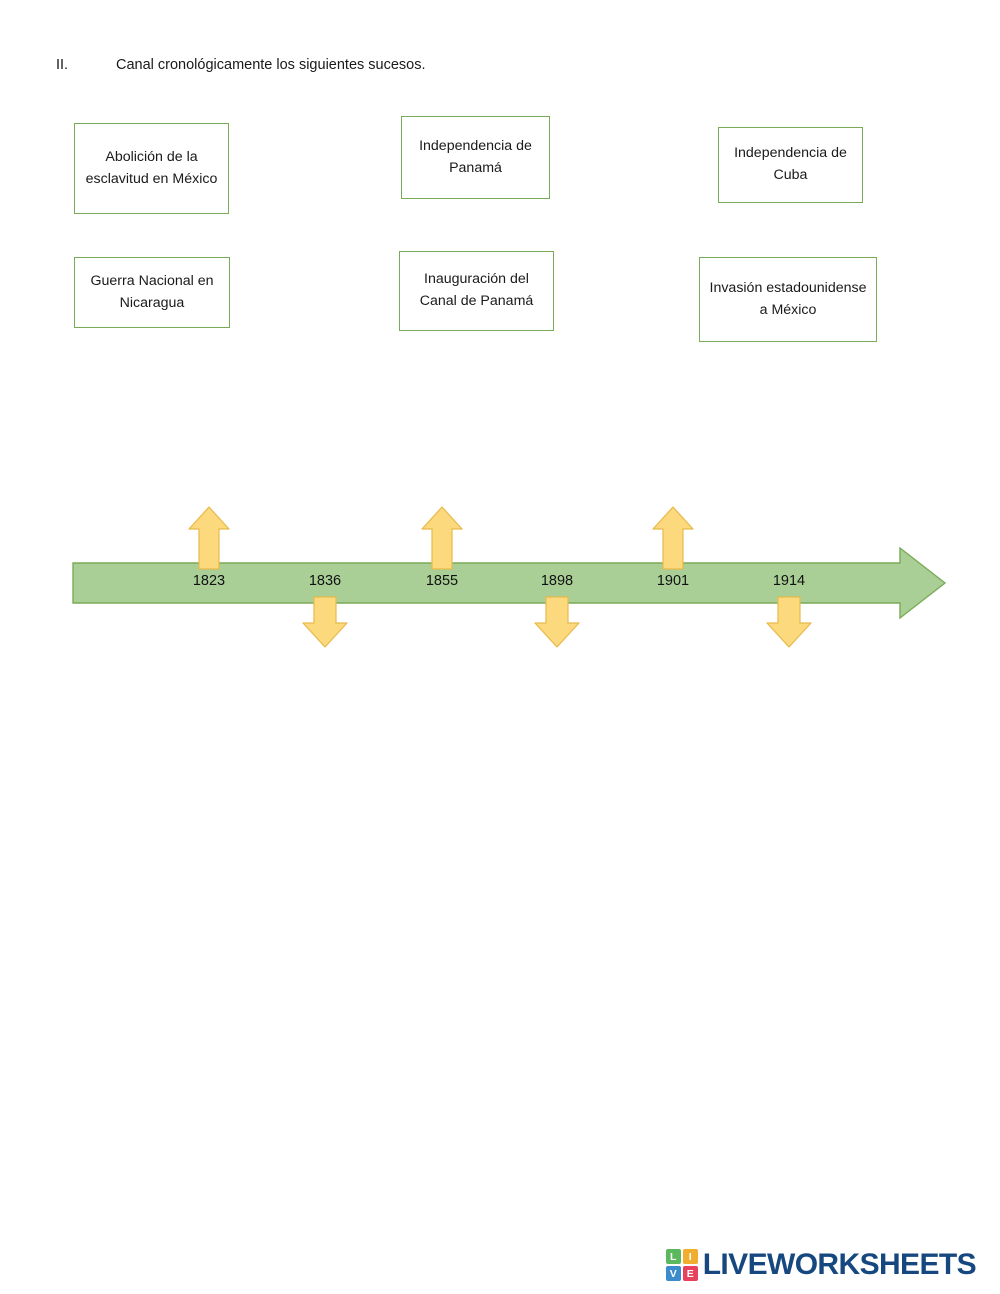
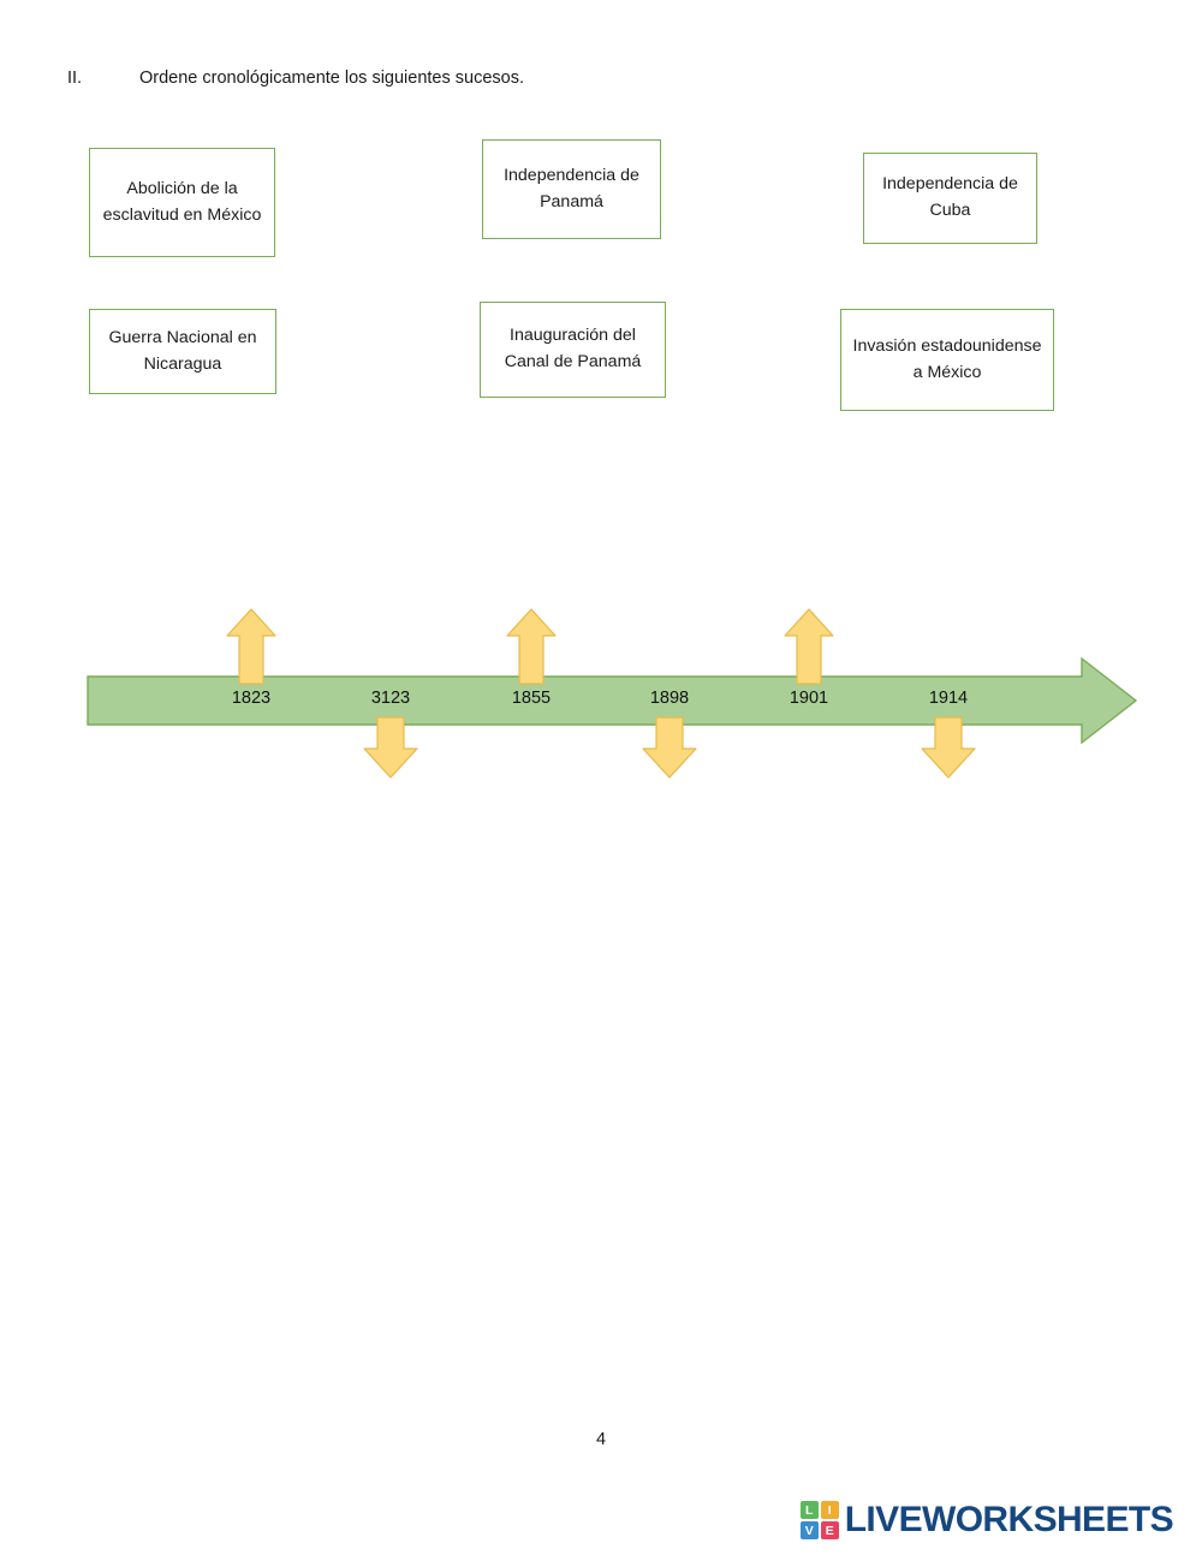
- II. Canal cronológicamente los siguientes sucesos.
+ II. Ordene cronológicamente los siguientes sucesos.
  Abolición de la esclavitud en México
  Independencia de Panamá
  Independencia de Cuba
  Guerra Nacional en Nicaragua
  Inauguración del Canal de Panamá
  Invasión estadounidense a México
  1823
- 1836
+ 3123
  1855
  1898
  1901
  1914
+ 4
  L
  I
  V
  E
  LIVEWORKSHEETS
